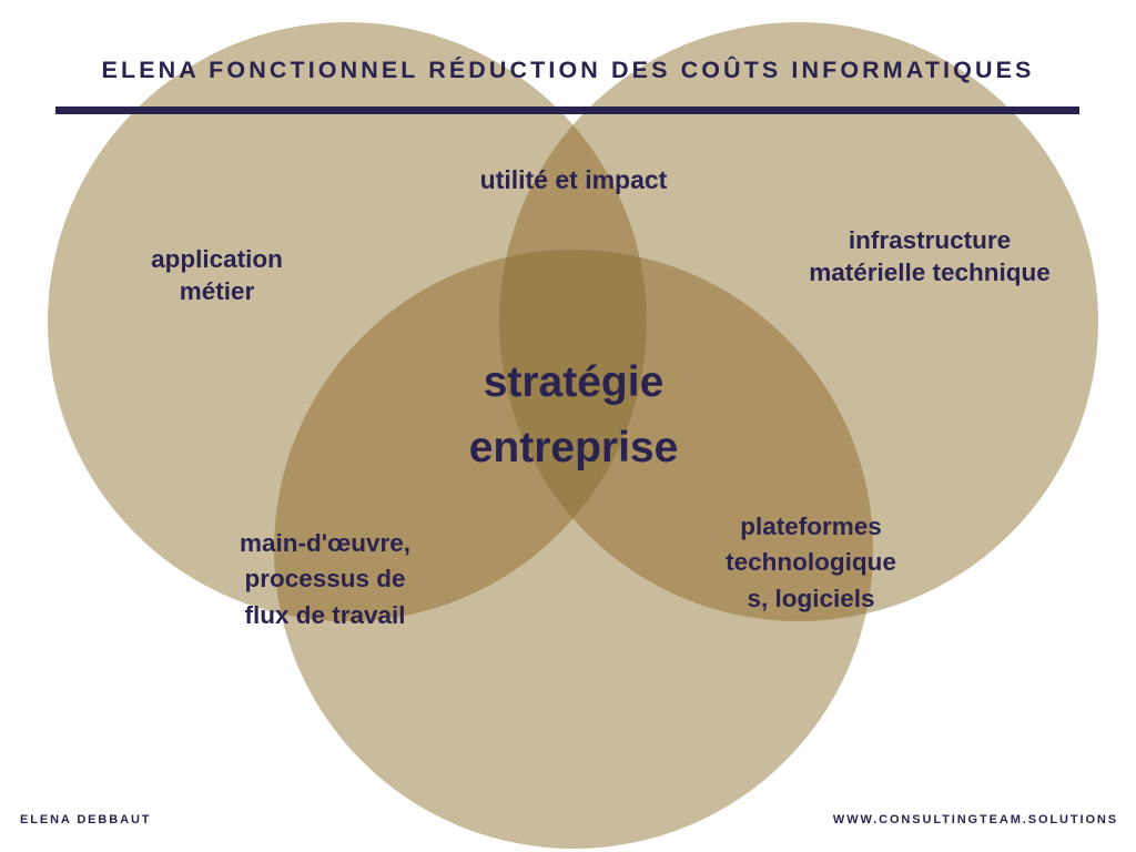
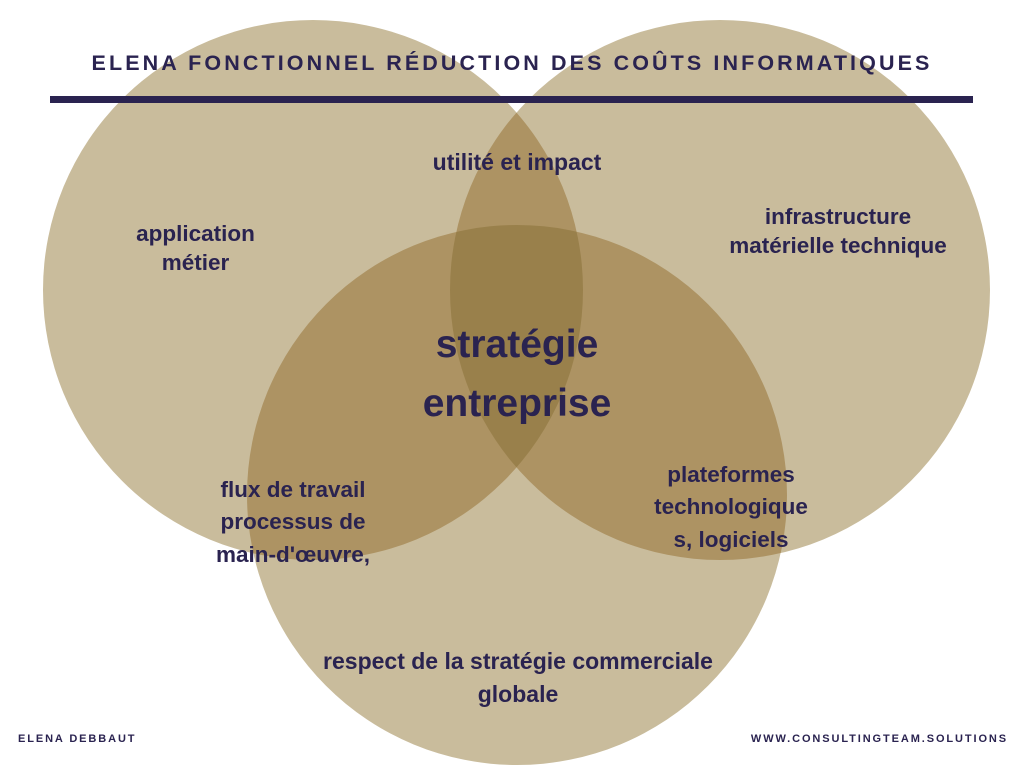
  ELENA FONCTIONNEL RÉDUCTION DES COÛTS INFORMATIQUES
  utilité et impact
  application
  métier
  infrastructure
  matérielle technique
  stratégie
  entreprise
- main-d'œuvre,
+ flux de travail
  processus de
- flux de travail
+ main-d'œuvre,
  plateformes
  technologique
  s, logiciels
+ respect de la stratégie commerciale
+ globale
  ELENA DEBBAUT
  WWW.CONSULTINGTEAM.SOLUTIONS
